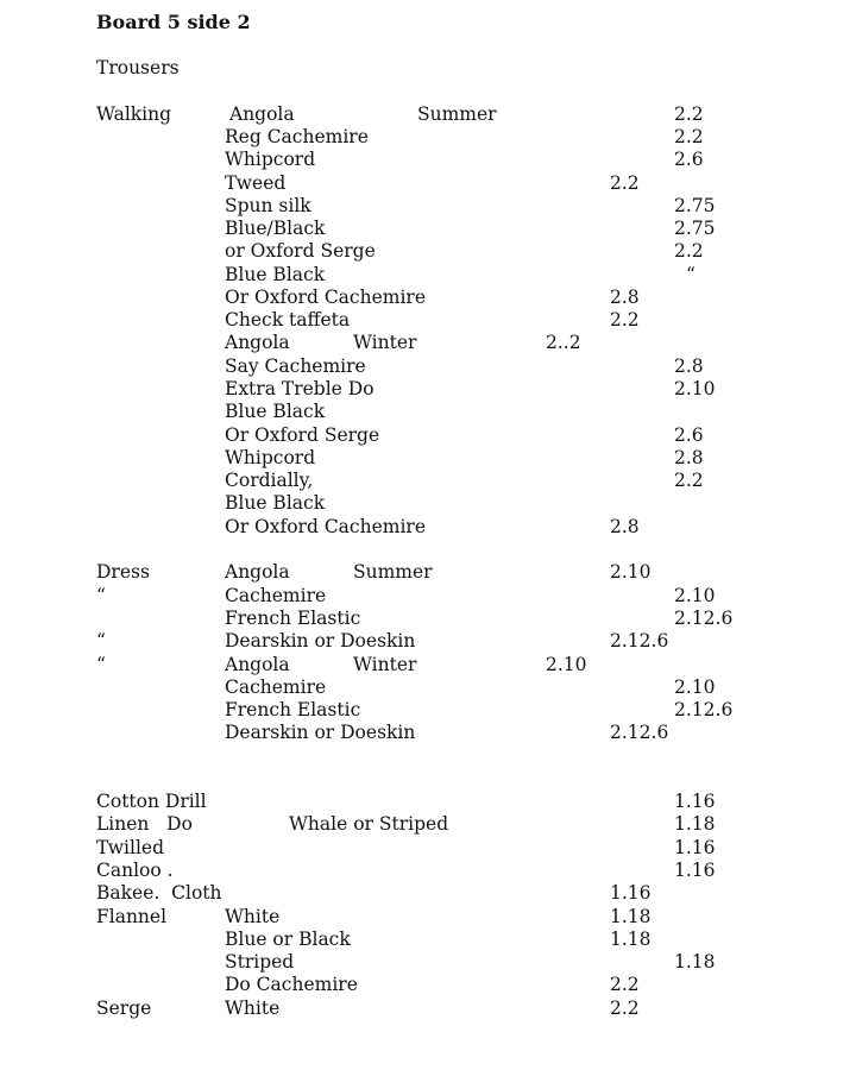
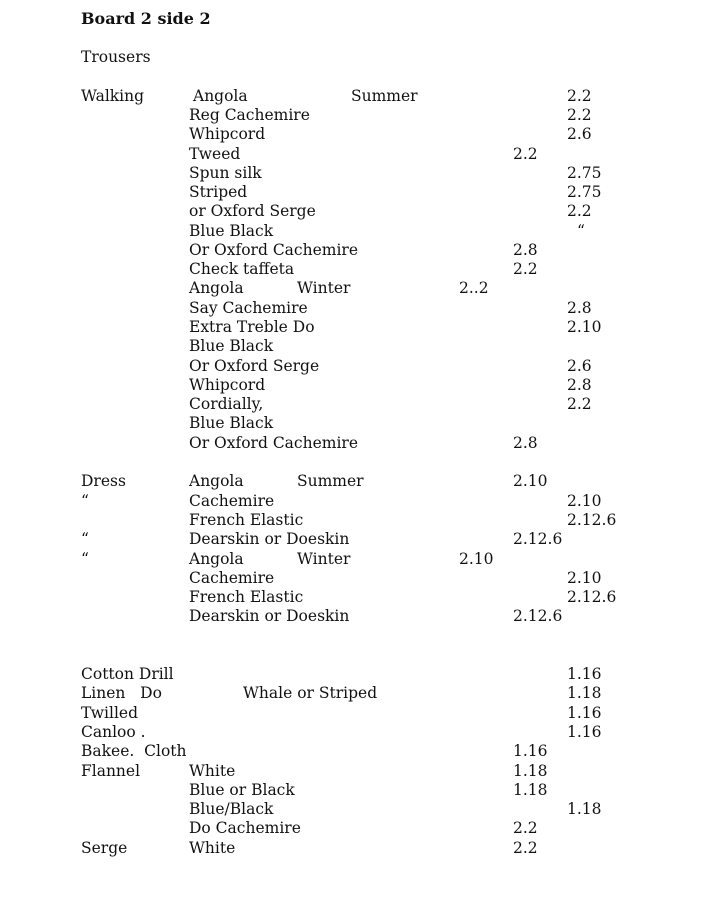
- Board 5 side 2
+ Board 2 side 2
  Trousers
  Walking
  Angola
  Summer
  2.2
  Reg Cachemire
  2.2
  Whipcord
  2.6
  Tweed
  2.2
  Spun silk
  2.75
- Blue/Black
+ Striped
  2.75
  or Oxford Serge
  2.2
  Blue Black
  “
  Or Oxford Cachemire
  2.8
  Check taffeta
  2.2
  Angola
  Winter
  2..2
  Say Cachemire
  2.8
  Extra Treble Do
  2.10
  Blue Black
  Or Oxford Serge
  2.6
  Whipcord
  2.8
  Cordially,
  2.2
  Blue Black
  Or Oxford Cachemire
  2.8
  Dress
  Angola
  Summer
  2.10
  “
  Cachemire
  2.10
  French Elastic
  2.12.6
  “
  Dearskin or Doeskin
  2.12.6
  “
  Angola
  Winter
  2.10
  Cachemire
  2.10
  French Elastic
  2.12.6
  Dearskin or Doeskin
  2.12.6
  Cotton Drill
  1.16
  Linen Do
  Whale or Striped
  1.18
  Twilled
  1.16
  Canloo .
  1.16
  Bakee. Cloth
  1.16
  Flannel
  White
  1.18
  Blue or Black
  1.18
- Striped
+ Blue/Black
  1.18
  Do Cachemire
  2.2
  Serge
  White
  2.2
